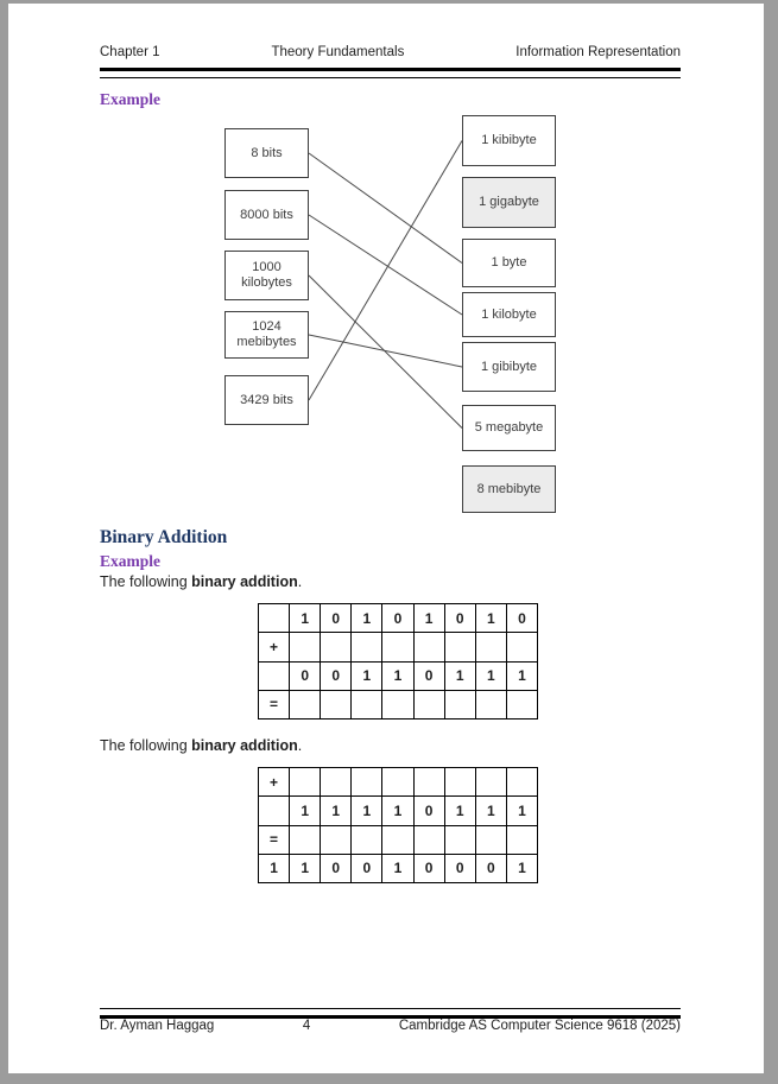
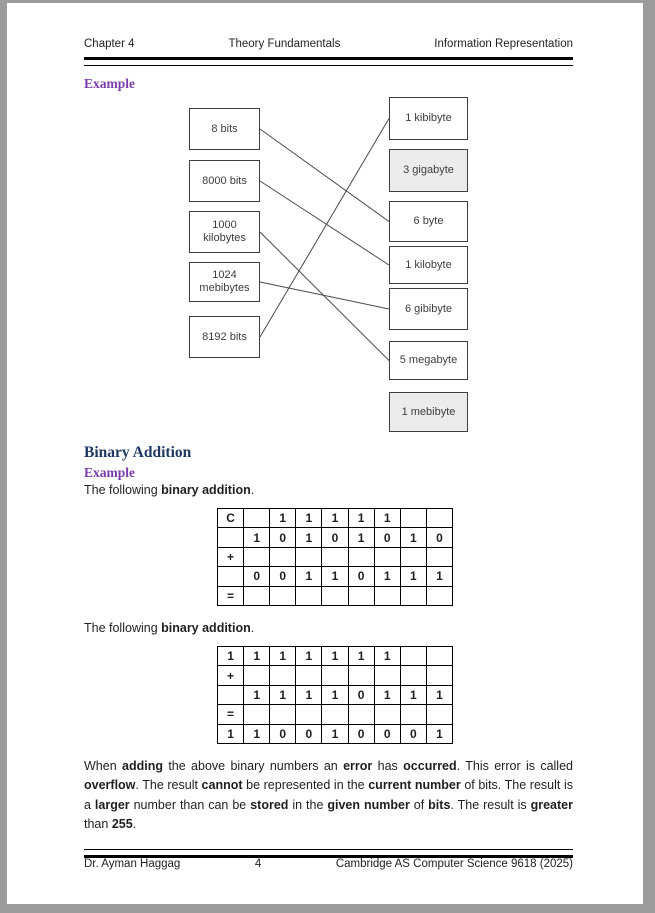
- Chapter 1
+ Chapter 4
  Theory Fundamentals
  Information Representation
  Example
  8 bits
  8000 bits
  1000 kilobytes
  1024 mebibytes
- 3429 bits
+ 8192 bits
  1 kibibyte
- 1 gigabyte
+ 3 gigabyte
- 1 byte
+ 6 byte
  1 kilobyte
- 1 gibibyte
+ 6 gibibyte
  5 megabyte
- 8 mebibyte
+ 1 mebibyte
  Binary Addition
  Example
  The following binary addition.
+ C		1	1	1	1	1
  	1	0	1	0	1	0	1	0
  +
  	0	0	1	1	0	1	1	1
  =
  The following binary addition.
+ 1	1	1	1	1	1	1
  +
  	1	1	1	1	0	1	1	1
  =
  1	1	0	0	1	0	0	0	1
+ When adding the above binary numbers an error has occurred. This error is called overflow. The result cannot be represented in the current number of bits. The result is a larger number than can be stored in the given number of bits. The result is greater than 255.
  Dr. Ayman Haggag
  4
  Cambridge AS Computer Science 9618 (2025)
